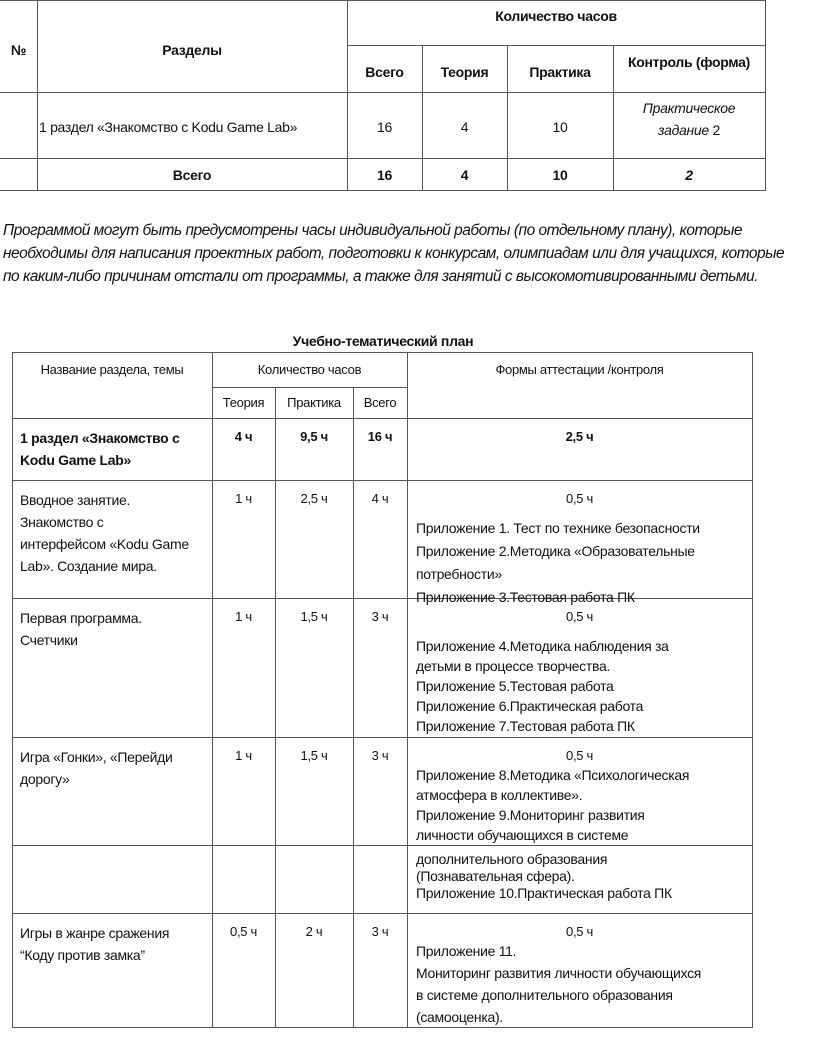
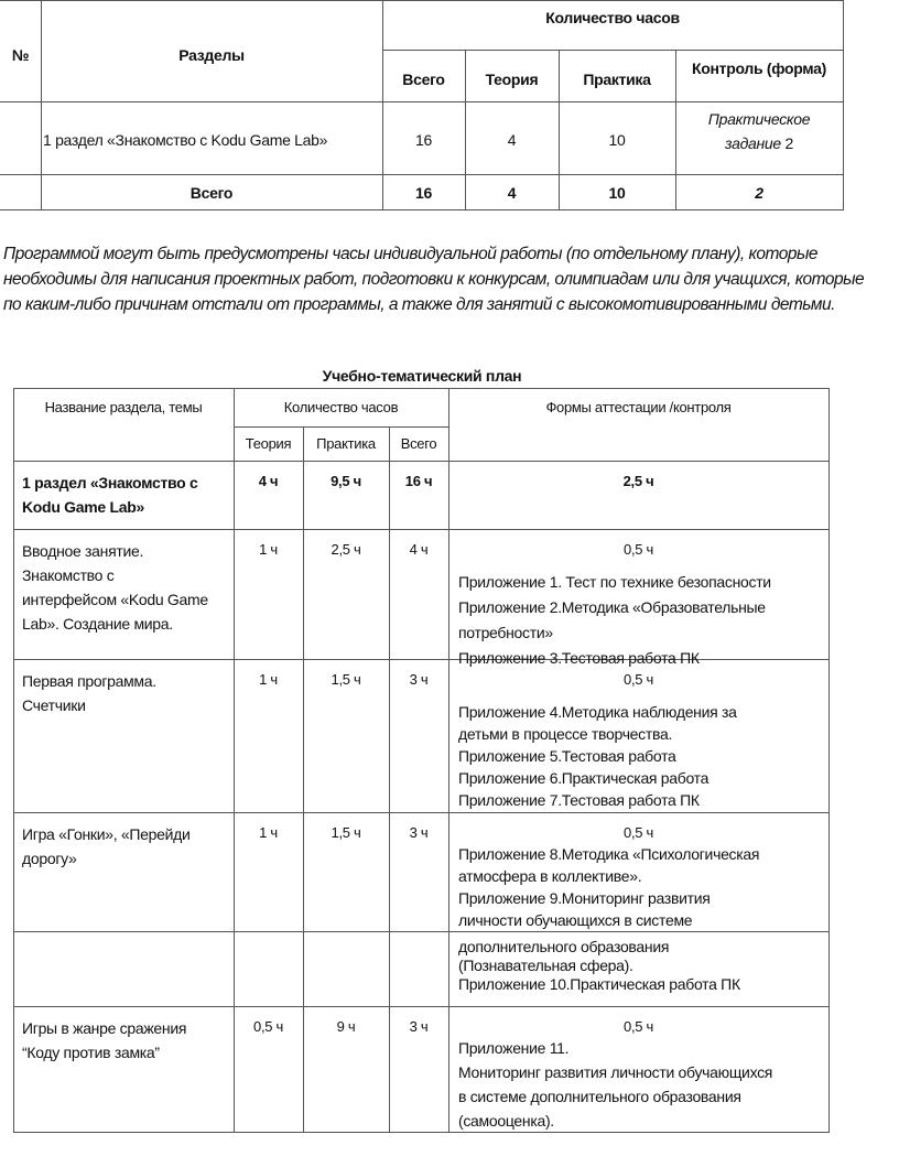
  №
  Разделы
  Количество часов
  Всего
  Теория
  Практика
  Контроль (форма)
  1 раздел «Знакомство с Kodu Game Lab»
  16
  4
  10
  Практическое
  задание 2
  Всего
  16
  4
  10
  2
  Программой могут быть предусмотрены часы индивидуальной работы (по отдельному плану), которые необходимы для написания проектных работ, подготовки к конкурсам, олимпиадам или для учащихся, которые по каким-либо причинам отстали от программы, а также для занятий с высокомотивированными детьми.
  Учебно-тематический план
  Название раздела, темы
  Количество часов
  Формы аттестации /контроля
  Теория
  Практика
  Всего
  1 раздел «Знакомство с
  Kodu Game Lab»
  4 ч
  9,5 ч
  16 ч
  2,5 ч
  Вводное занятие.
  Знакомство с
  интерфейсом «Kodu Game
  Lab». Создание мира.
  1 ч
  2,5 ч
  4 ч
  0,5 ч
  Приложение 1. Тест по технике безопасности
  Приложение 2.Методика «Образовательные
  потребности»
  Приложение 3.Тестовая работа ПК
  Первая программа.
  Счетчики
  1 ч
  1,5 ч
  3 ч
  0,5 ч
  Приложение 4.Методика наблюдения за
  детьми в процессе творчества.
  Приложение 5.Тестовая работа
  Приложение 6.Практическая работа
  Приложение 7.Тестовая работа ПК
  Игра «Гонки», «Перейди
  дорогу»
  1 ч
  1,5 ч
  3 ч
  0,5 ч
  Приложение 8.Методика «Психологическая
  атмосфера в коллективе».
  Приложение 9.Мониторинг развития
  личности обучающихся в системе
  дополнительного образования
  (Познавательная сфера).
  Приложение 10.Практическая работа ПК
  Игры в жанре сражения
  “Коду против замка”
  0,5 ч
- 2 ч
+ 9 ч
  3 ч
  0,5 ч
  Приложение 11.
  Мониторинг развития личности обучающихся
  в системе дополнительного образования
  (самооценка).
